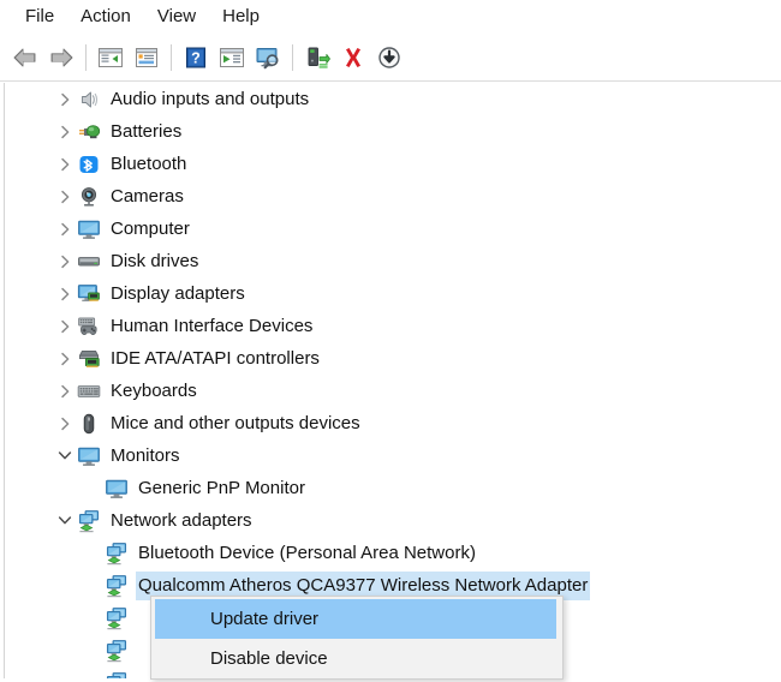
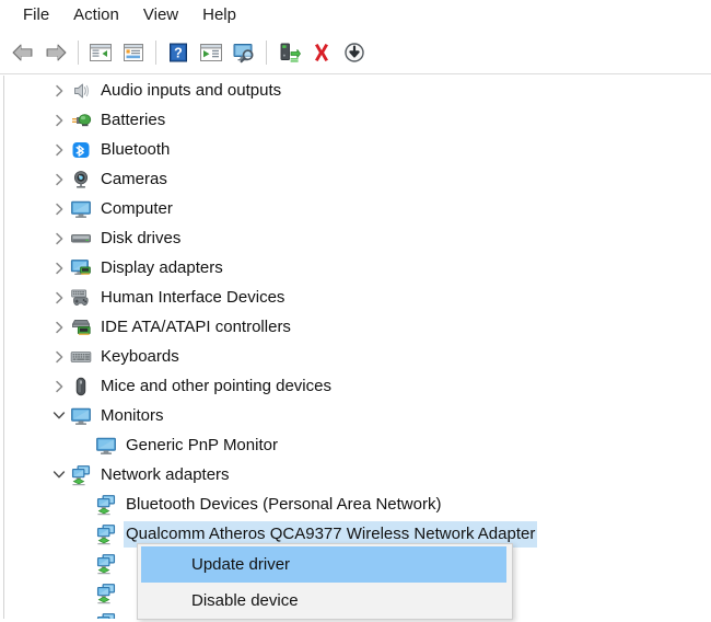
  File
  Action
  View
  Help
  ?
  Audio inputs and outputs
  Batteries
  Bluetooth
  Cameras
  Computer
  Disk drives
  Display adapters
  Human Interface Devices
  IDE ATA/ATAPI controllers
  Keyboards
- Mice and other outputs devices
+ Mice and other pointing devices
  Monitors
  Generic PnP Monitor
  Network adapters
- Bluetooth Device (Personal Area Network)
+ Bluetooth Devices (Personal Area Network)
  Qualcomm Atheros QCA9377 Wireless Network Adapter
  Update driver
  Disable device
